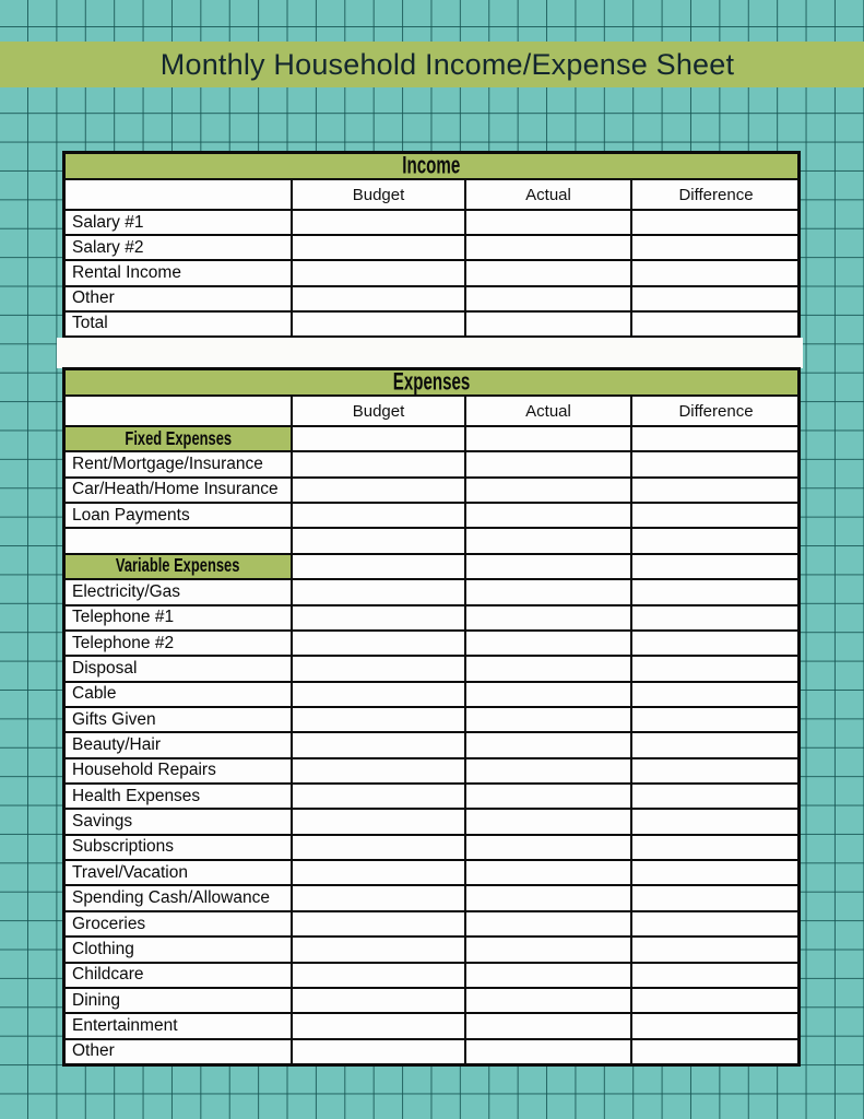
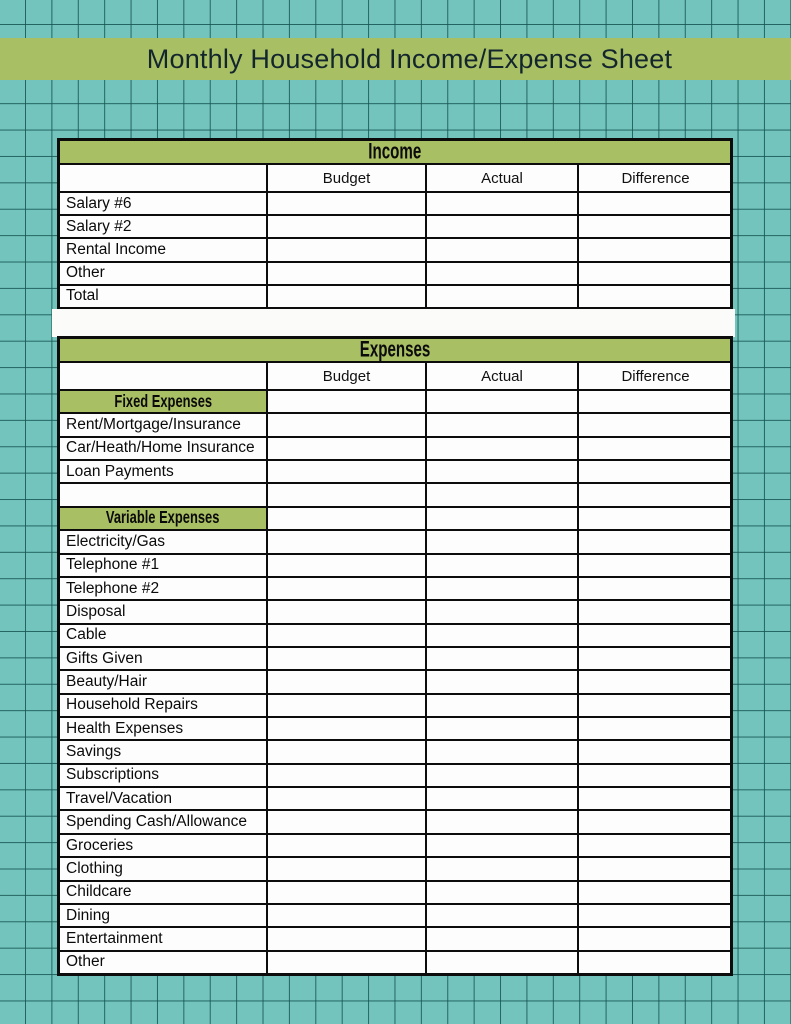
  Monthly Household Income/Expense Sheet
  Income
  Budget
  Actual
  Difference
- Salary #1
+ Salary #6
  Salary #2
  Rental Income
  Other
  Total
  Expenses
  Budget
  Actual
  Difference
  Fixed Expenses
  Rent/Mortgage/Insurance
  Car/Heath/Home Insurance
  Loan Payments
  Variable Expenses
  Electricity/Gas
  Telephone #1
  Telephone #2
  Disposal
  Cable
  Gifts Given
  Beauty/Hair
  Household Repairs
  Health Expenses
  Savings
  Subscriptions
  Travel/Vacation
  Spending Cash/Allowance
  Groceries
  Clothing
  Childcare
  Dining
  Entertainment
  Other
